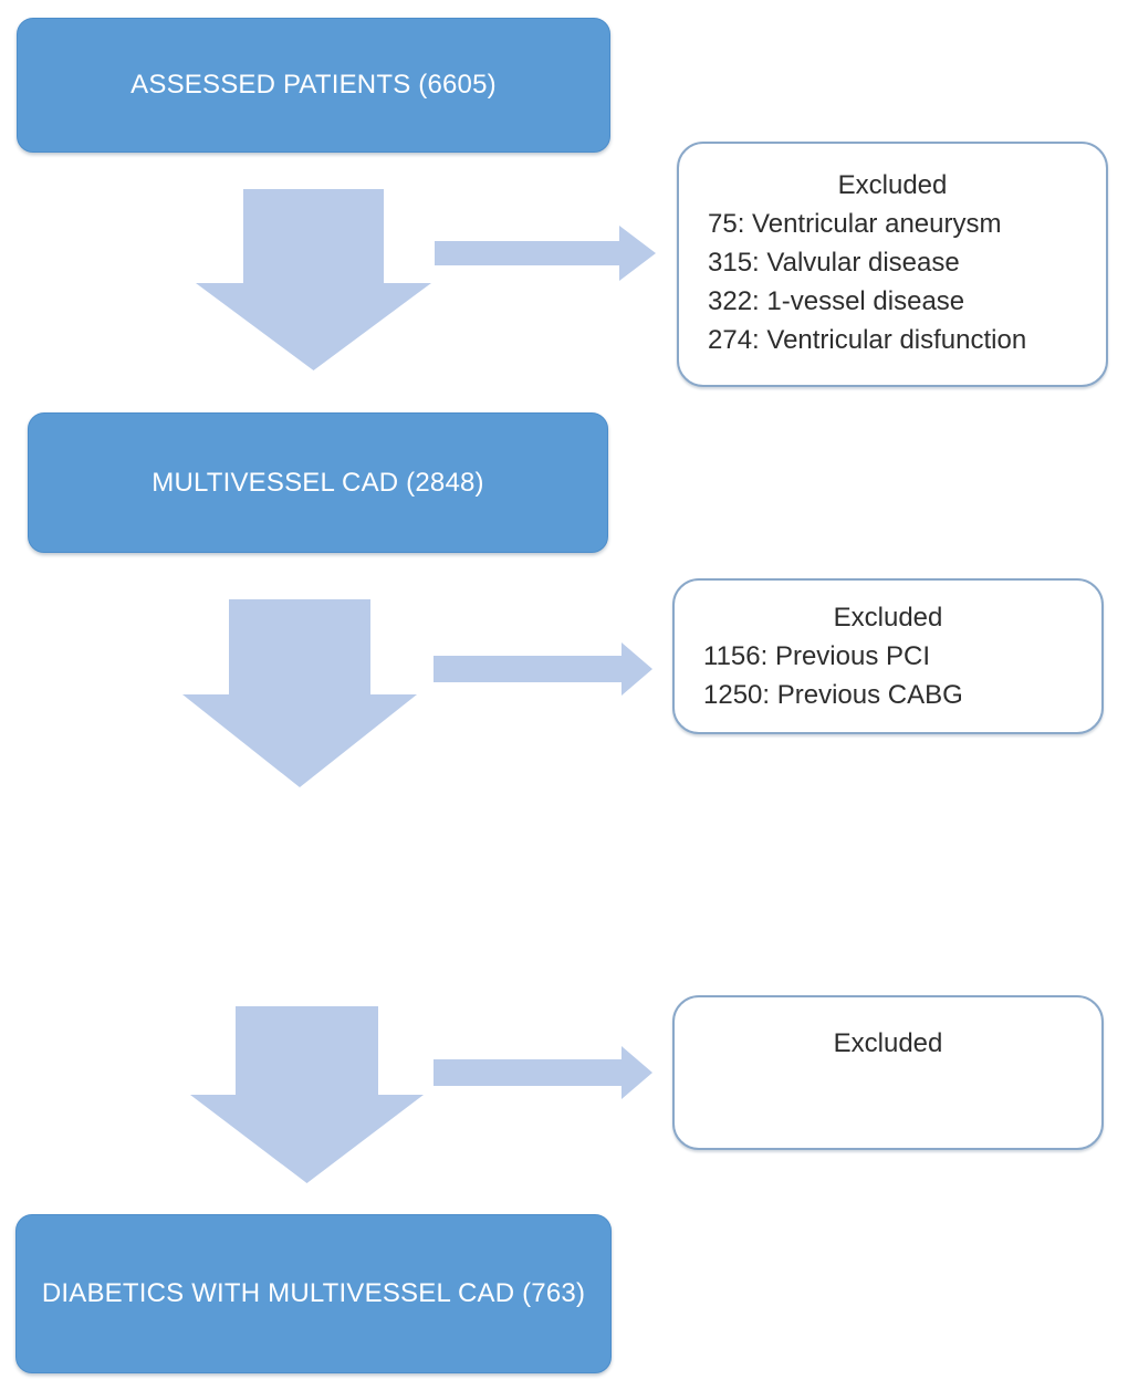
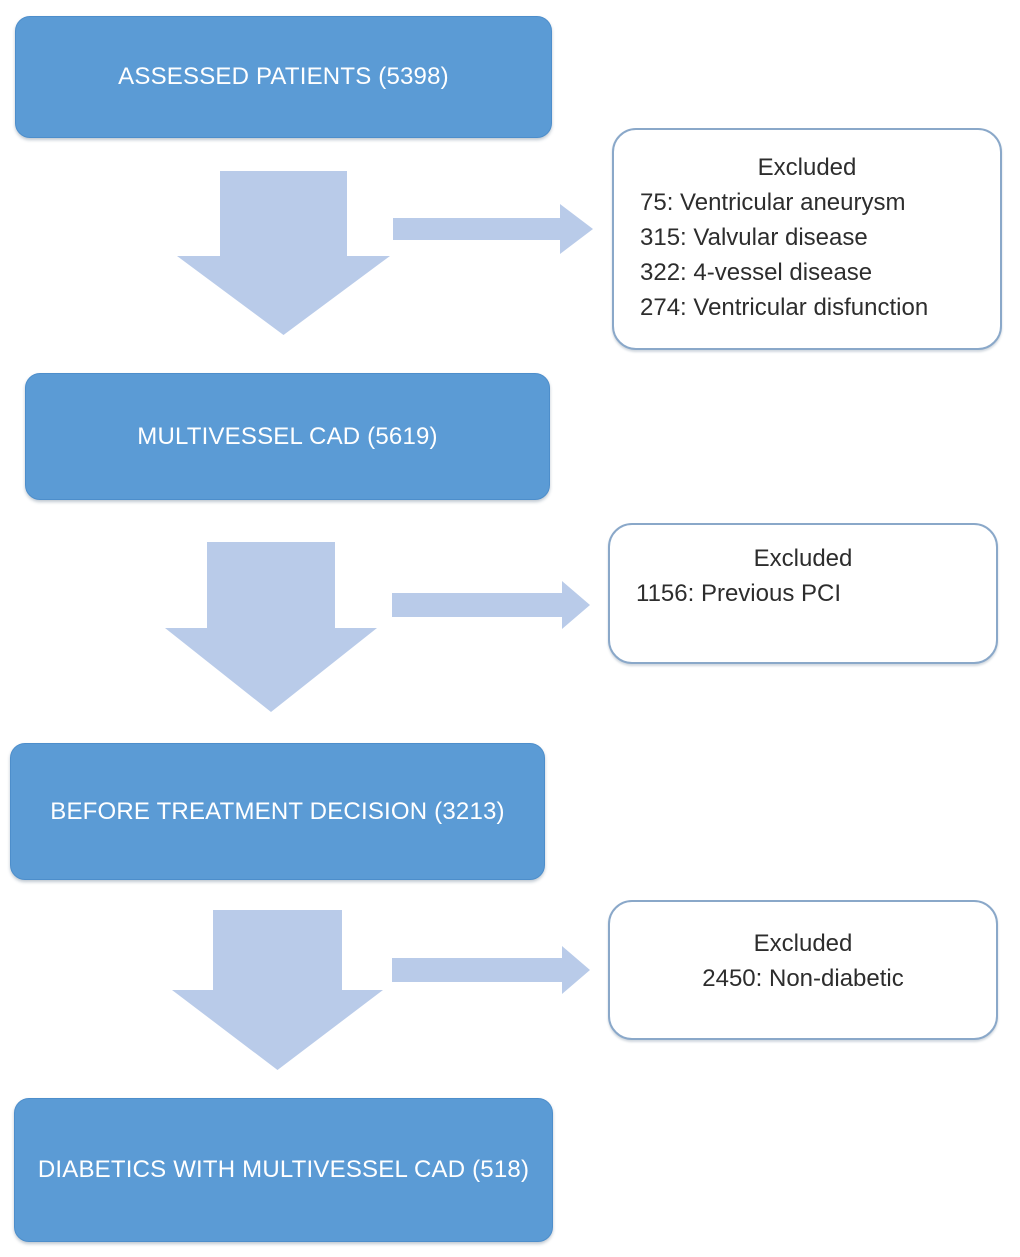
- ASSESSED PATIENTS (6605)
+ ASSESSED PATIENTS (5398)
- MULTIVESSEL CAD (2848)
+ MULTIVESSEL CAD (5619)
+ BEFORE TREATMENT DECISION (3213)
- DIABETICS WITH MULTIVESSEL CAD (763)
+ DIABETICS WITH MULTIVESSEL CAD (518)
  Excluded
  75: Ventricular aneurysm
  315: Valvular disease
- 322: 1-vessel disease
+ 322: 4-vessel disease
  274: Ventricular disfunction
  Excluded
  1156: Previous PCI
- 1250: Previous CABG
  Excluded
+ 2450: Non-diabetic
